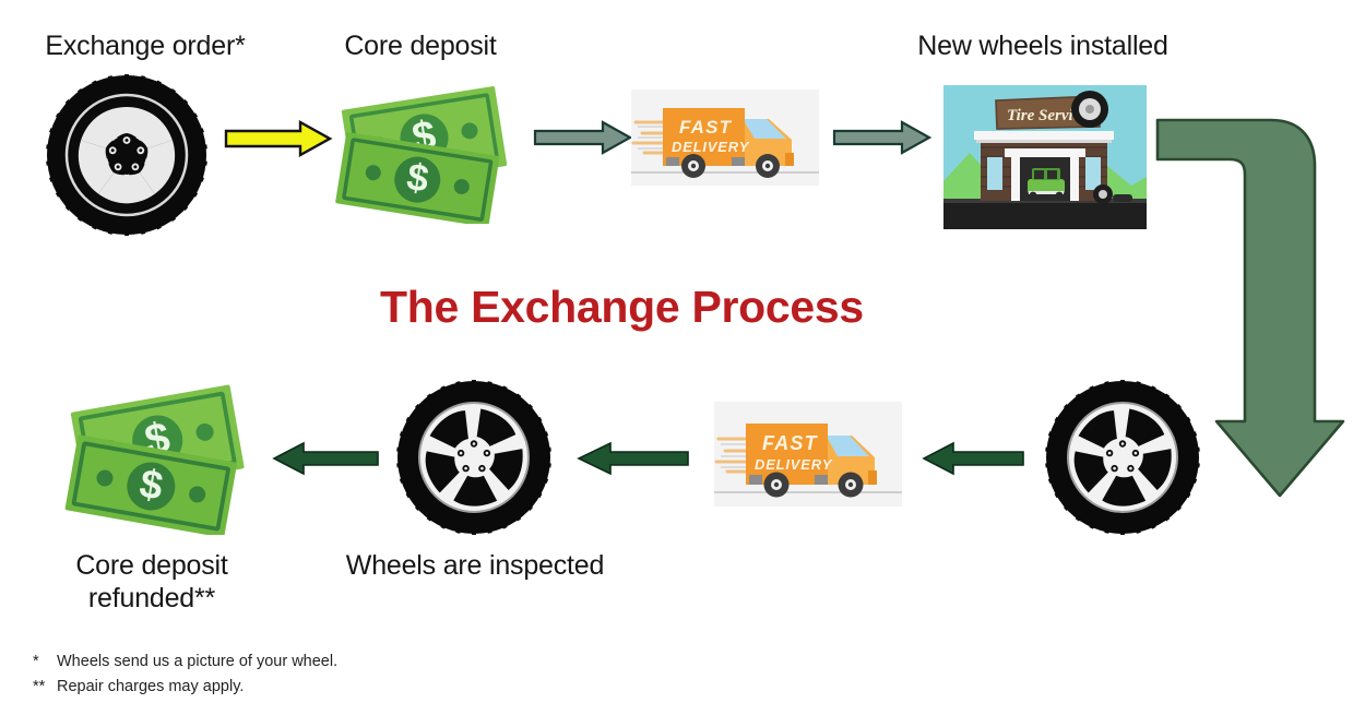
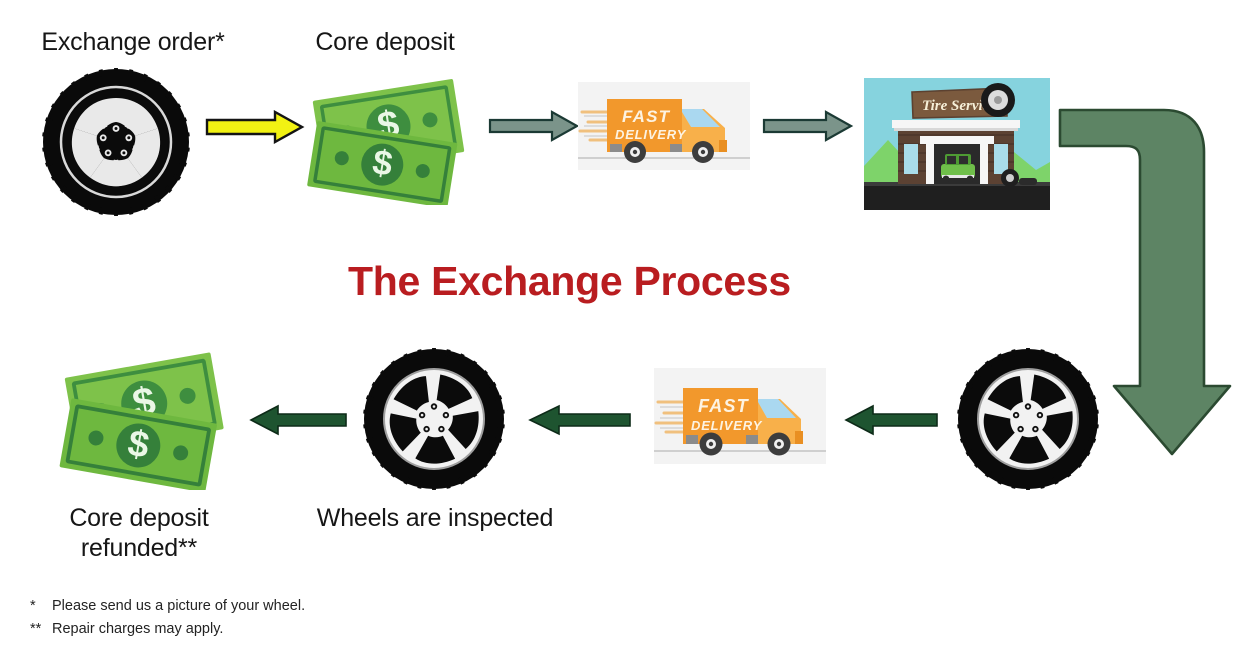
  Exchange order*
  Core deposit
- New wheels installed
  FAST
  DELIVERY
  Tire Servi
  The Exchange Process
  FAST
  DELIVERY
  Wheels are inspected
  Core deposit
  refunded**
- * Wheels send us a picture of your wheel.
+ * Please send us a picture of your wheel.
  ** Repair charges may apply.
